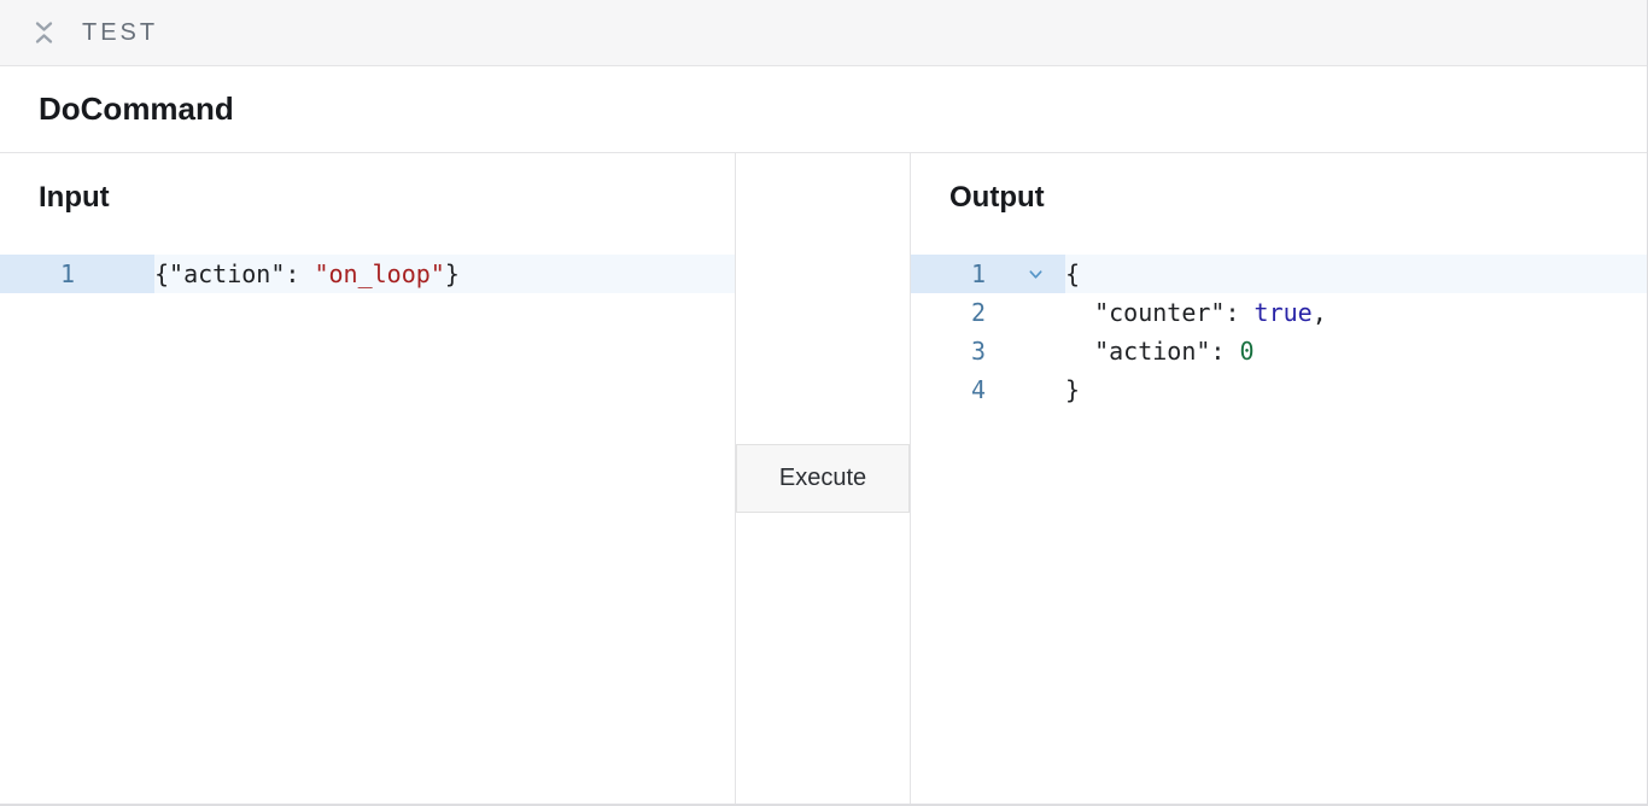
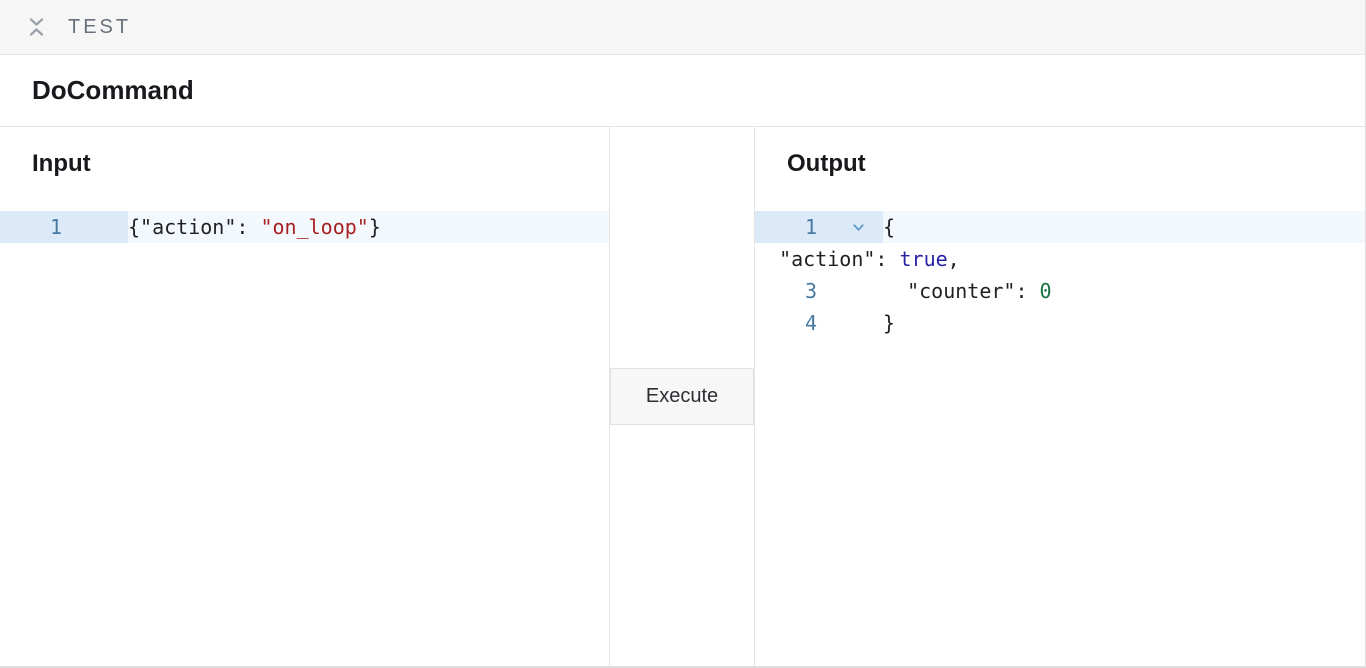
  TEST
  DoCommand
  Input
  1
  {"action": "on_loop"}
  Execute
  Output
  1
  {
- 2
- "counter": true,
+ "action": true,
  3
- "action": 0
+ "counter": 0
  4
  }
